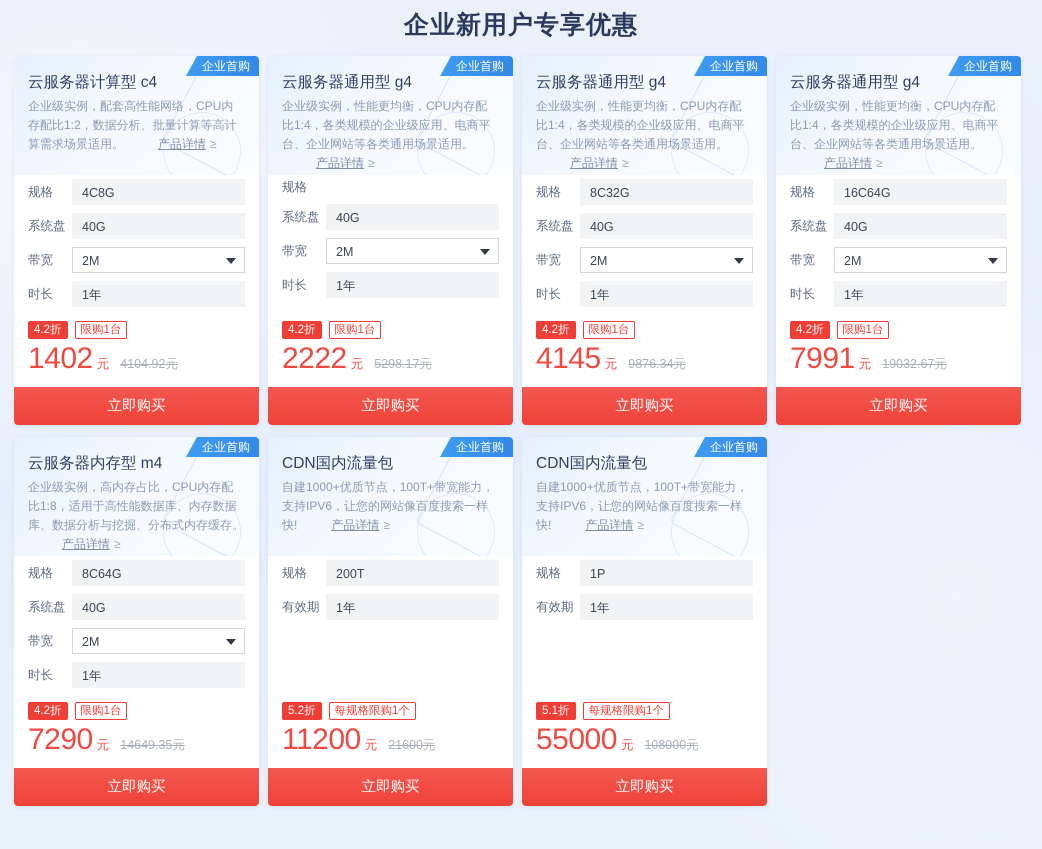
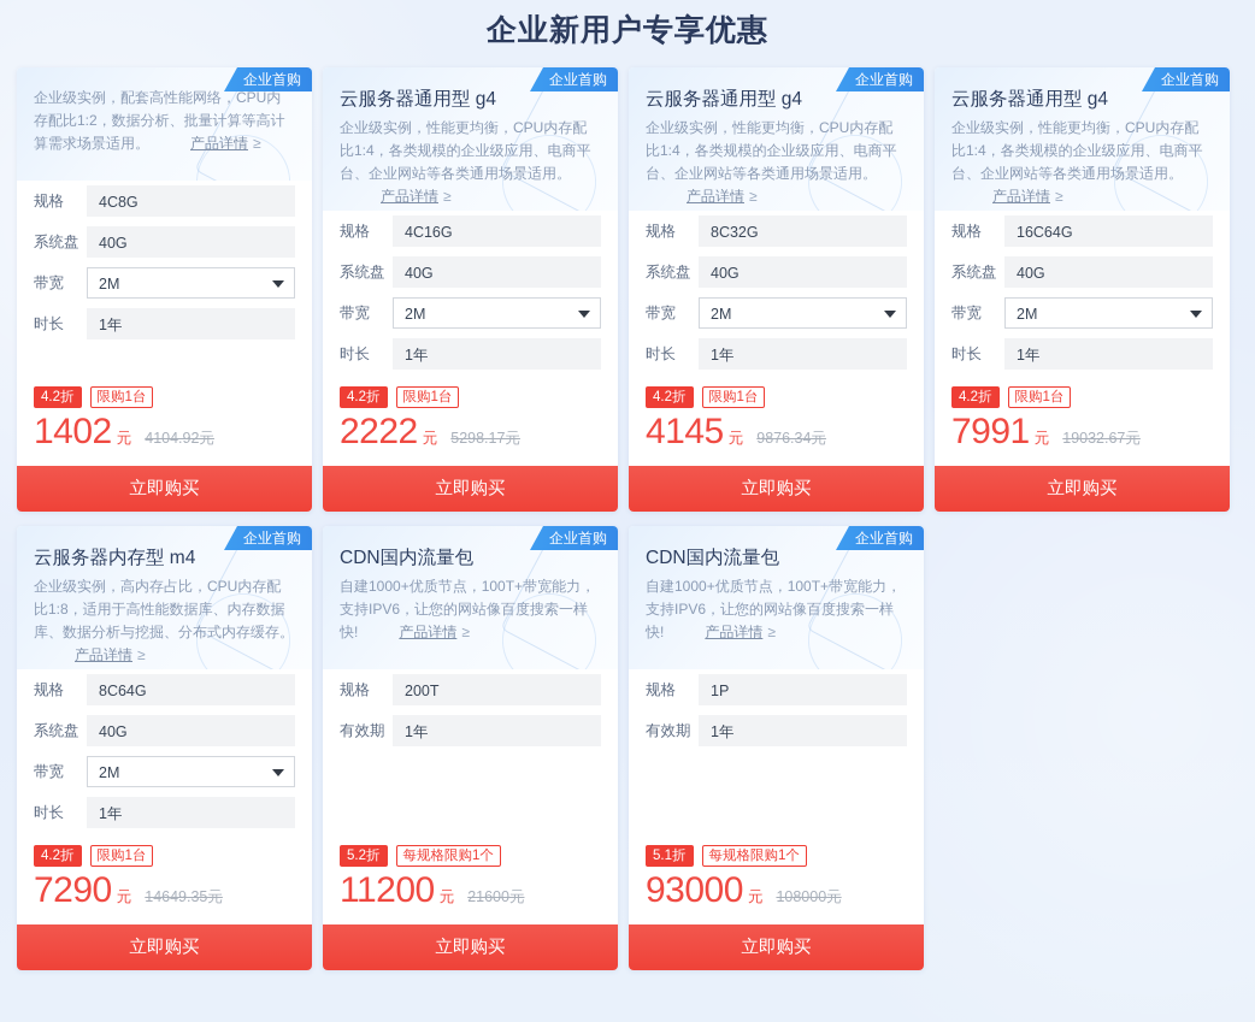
  企业新用户专享优惠
  企业首购
- 云服务器计算型 c4
  企业级实例，配套高性能网络，CPU内存配比1:2，数据分析、批量计算等高计算需求场景适用。 产品详情 ≥
  规格
  4C8G
  系统盘
  40G
  带宽
  2M
  时长
  1年
  4.2折
  限购1台
  1402
  元
  4104.92元
  立即购买
  企业首购
  云服务器通用型 g4
  企业级实例，性能更均衡，CPU内存配比1:4，各类规模的企业级应用、电商平台、企业网站等各类通用场景适用。产品详情 ≥
  规格
+ 4C16G
  系统盘
  40G
  带宽
  2M
  时长
  1年
  4.2折
  限购1台
  2222
  元
  5298.17元
  立即购买
  企业首购
  云服务器通用型 g4
  企业级实例，性能更均衡，CPU内存配比1:4，各类规模的企业级应用、电商平台、企业网站等各类通用场景适用。产品详情 ≥
  规格
  8C32G
  系统盘
  40G
  带宽
  2M
  时长
  1年
  4.2折
  限购1台
  4145
  元
  9876.34元
  立即购买
  企业首购
  云服务器通用型 g4
  企业级实例，性能更均衡，CPU内存配比1:4，各类规模的企业级应用、电商平台、企业网站等各类通用场景适用。产品详情 ≥
  规格
  16C64G
  系统盘
  40G
  带宽
  2M
  时长
  1年
  4.2折
  限购1台
  7991
  元
  19032.67元
  立即购买
  企业首购
  云服务器内存型 m4
  企业级实例，高内存占比，CPU内存配比1:8，适用于高性能数据库、内存数据库、数据分析与挖掘、分布式内存缓存。产品详情 ≥
  规格
  8C64G
  系统盘
  40G
  带宽
  2M
  时长
  1年
  4.2折
  限购1台
  7290
  元
  14649.35元
  立即购买
  企业首购
  CDN国内流量包
  自建1000+优质节点，100T+带宽能力，支持IPV6，让您的网站像百度搜索一样快! 产品详情 ≥
  规格
  200T
  有效期
  1年
  5.2折
  每规格限购1个
  11200
  元
  21600元
  立即购买
  企业首购
  CDN国内流量包
  自建1000+优质节点，100T+带宽能力，支持IPV6，让您的网站像百度搜索一样快! 产品详情 ≥
  规格
  1P
  有效期
  1年
  5.1折
  每规格限购1个
- 55000
+ 93000
  元
  108000元
  立即购买
